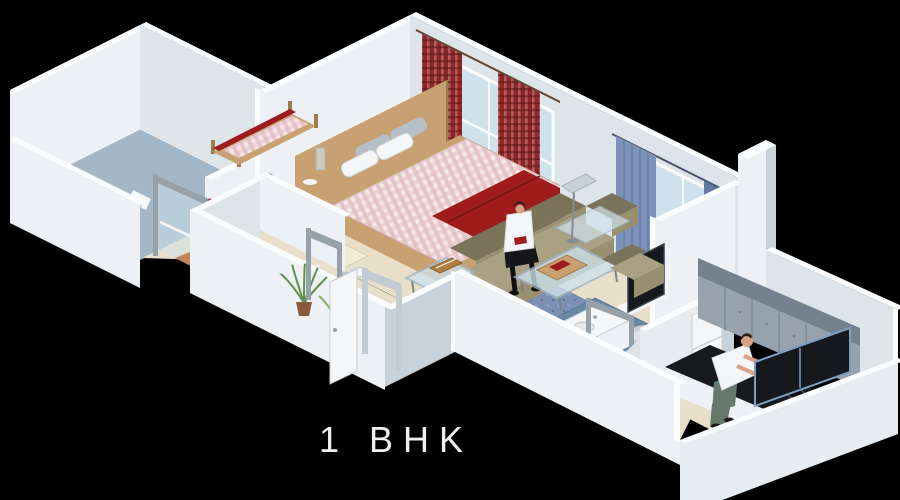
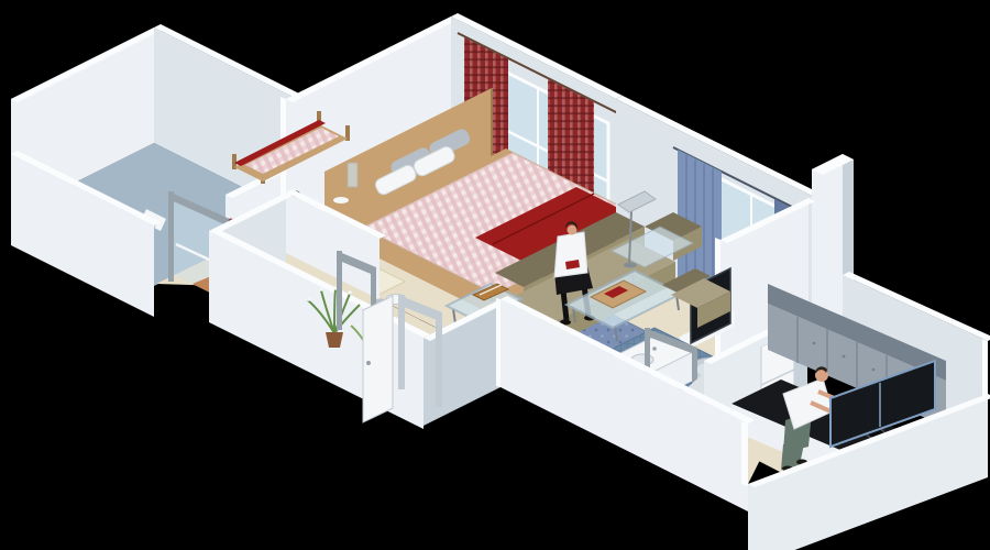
- 1 BHK
